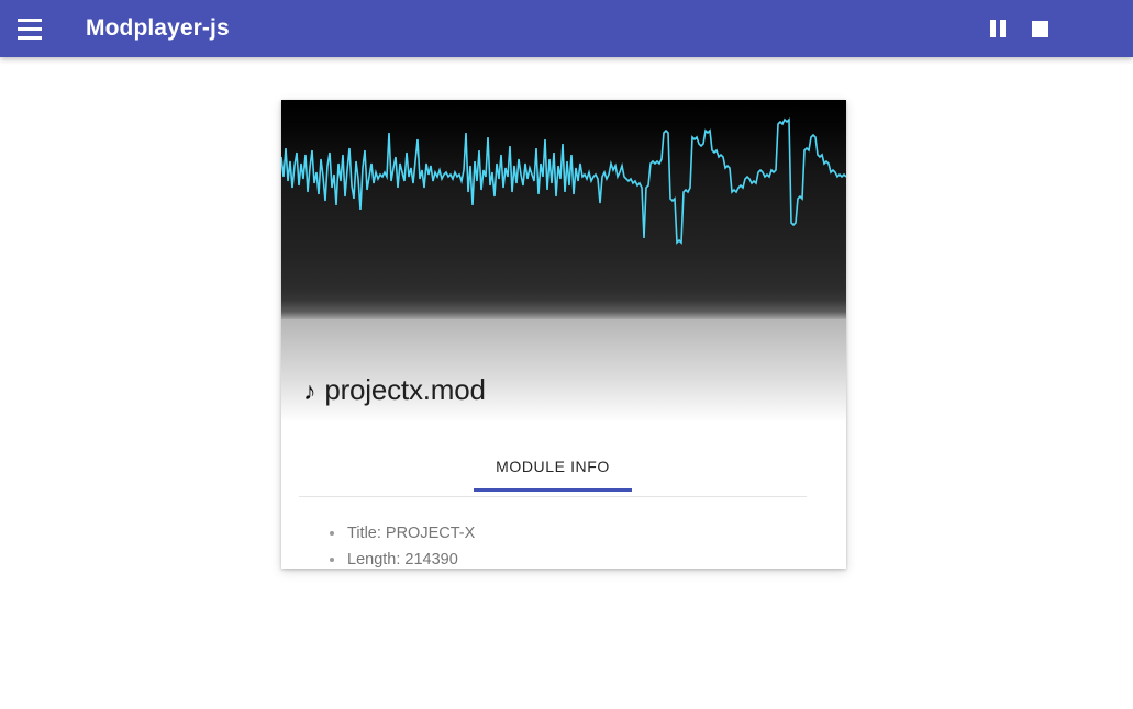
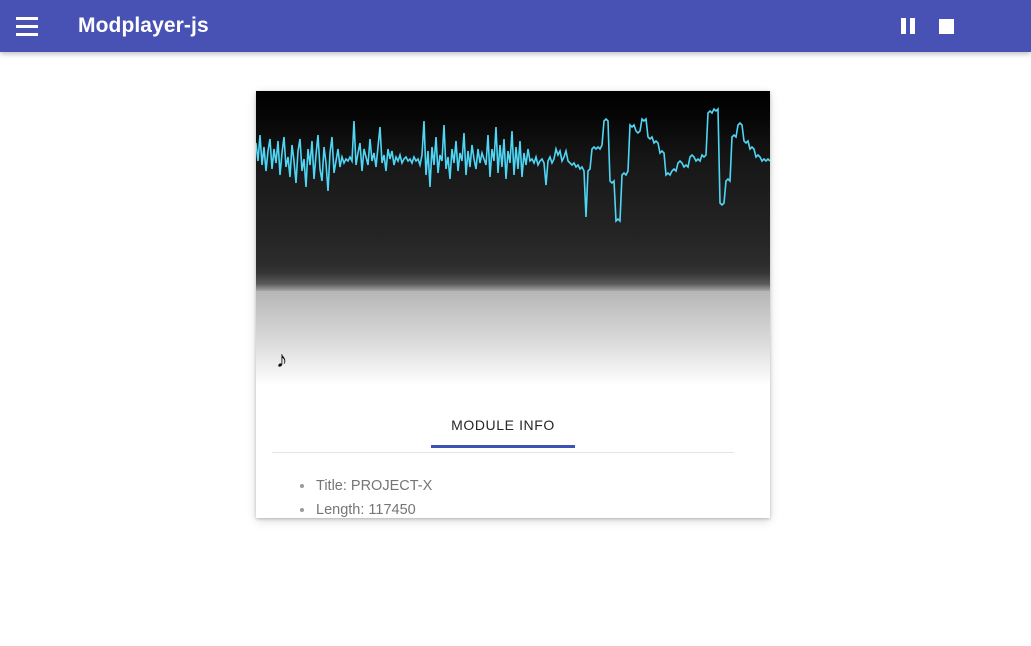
  Modplayer-js
  ♪
- projectx.mod
  MODULE INFO
  Title: PROJECT-X
- Length: 214390
+ Length: 117450
